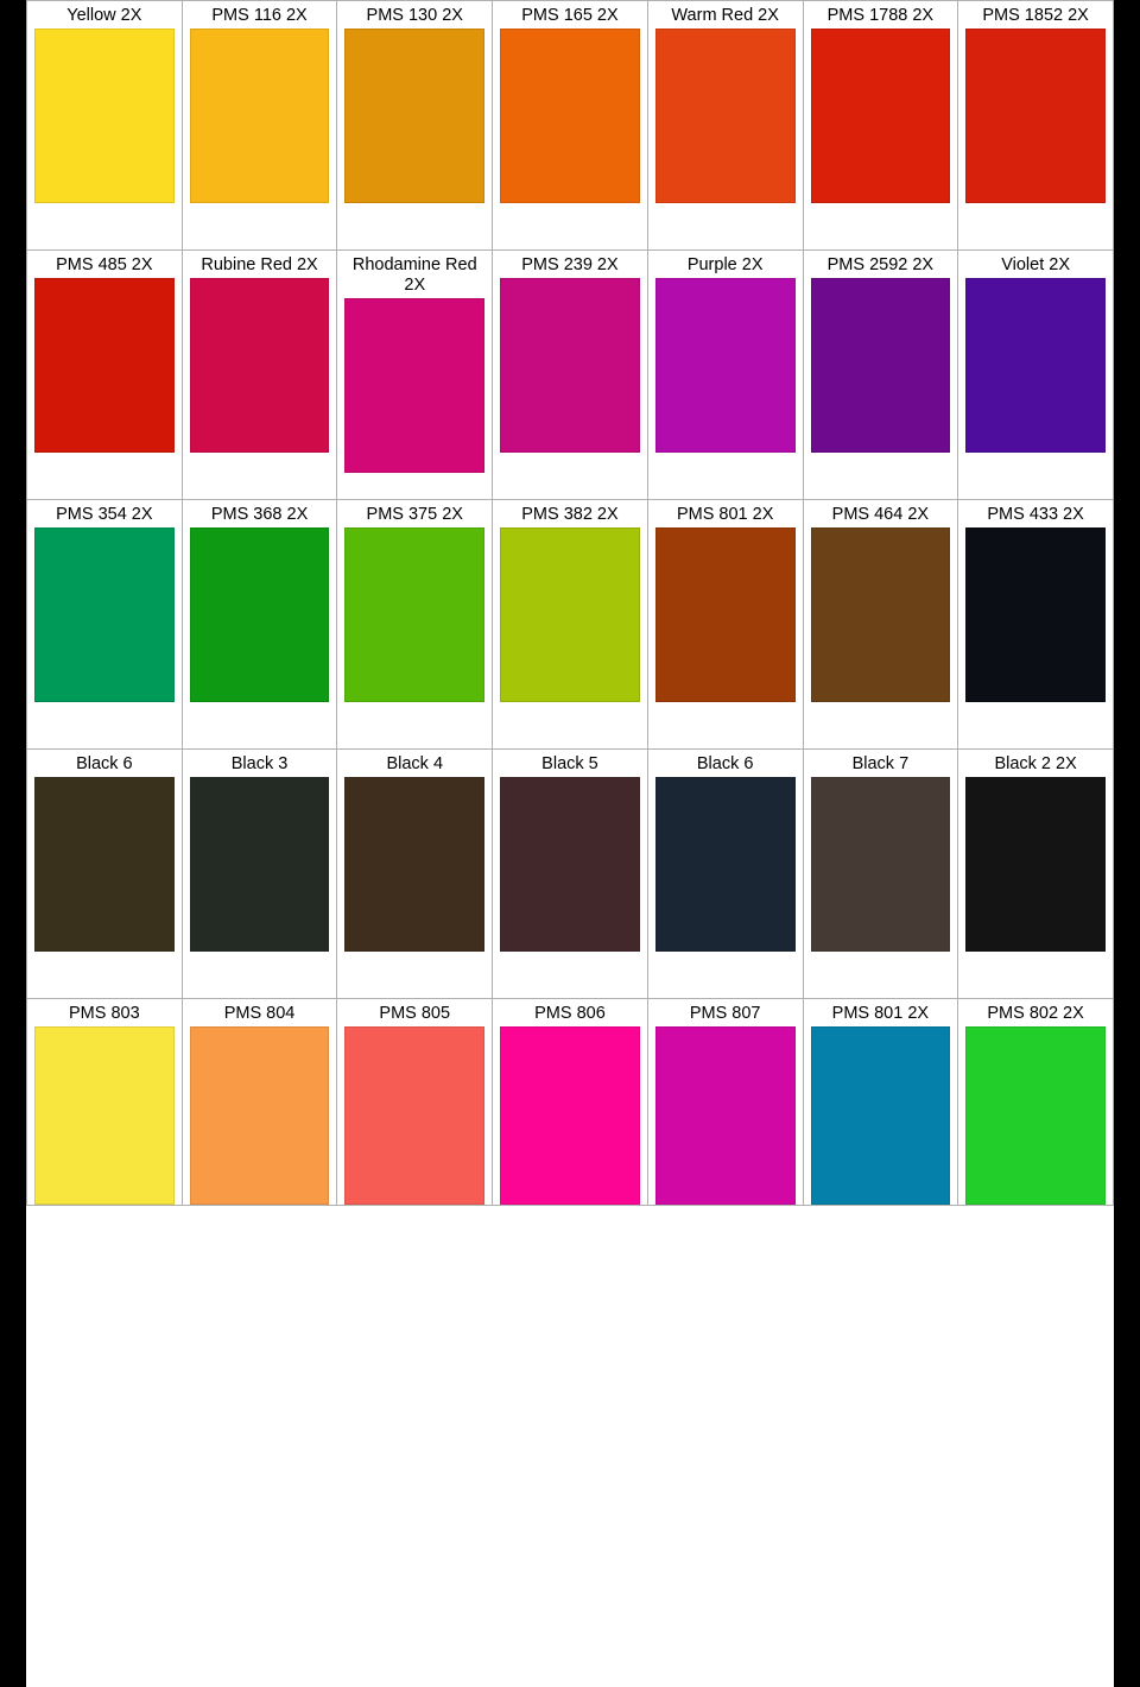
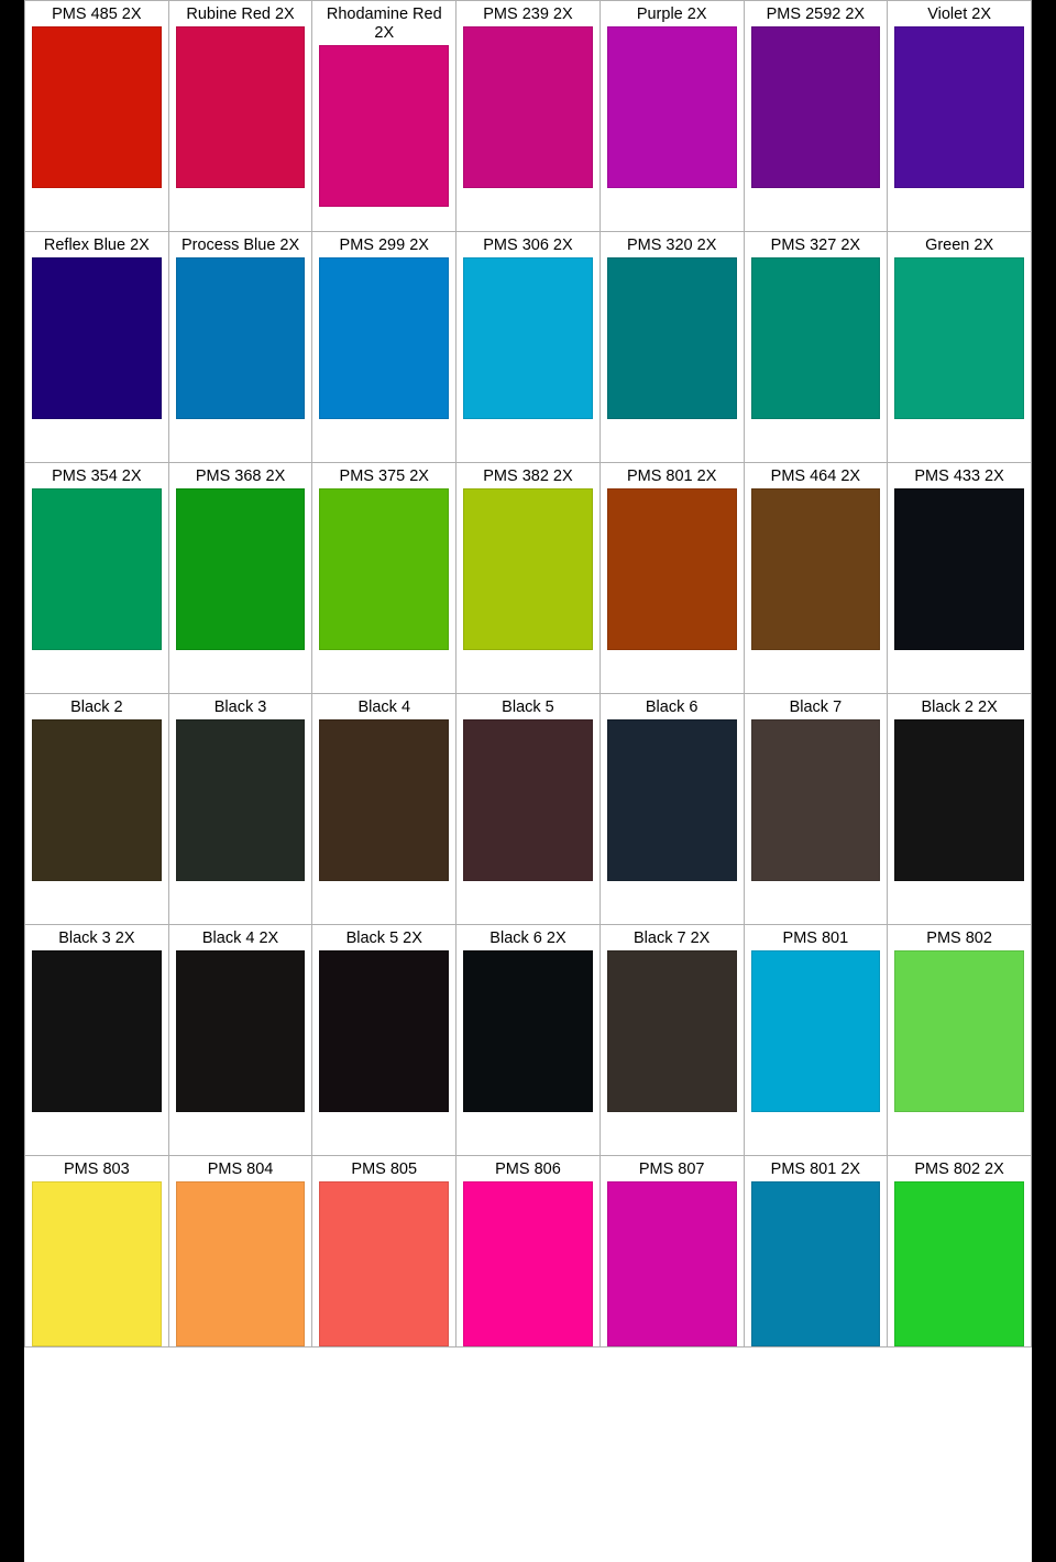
- Yellow 2X	PMS 116 2X	PMS 130 2X	PMS 165 2X	Warm Red 2X	PMS 1788 2X	PMS 1852 2X
  PMS 485 2X	Rubine Red 2X	Rhodamine Red 2X	PMS 239 2X	Purple 2X	PMS 2592 2X	Violet 2X
+ Reflex Blue 2X	Process Blue 2X	PMS 299 2X	PMS 306 2X	PMS 320 2X	PMS 327 2X	Green 2X
  PMS 354 2X	PMS 368 2X	PMS 375 2X	PMS 382 2X	PMS 801 2X	PMS 464 2X	PMS 433 2X
- Black 6	Black 3	Black 4	Black 5	Black 6	Black 7	Black 2 2X
+ Black 2	Black 3	Black 4	Black 5	Black 6	Black 7	Black 2 2X
+ Black 3 2X	Black 4 2X	Black 5 2X	Black 6 2X	Black 7 2X	PMS 801	PMS 802
  PMS 803	PMS 804	PMS 805	PMS 806	PMS 807	PMS 801 2X	PMS 802 2X
